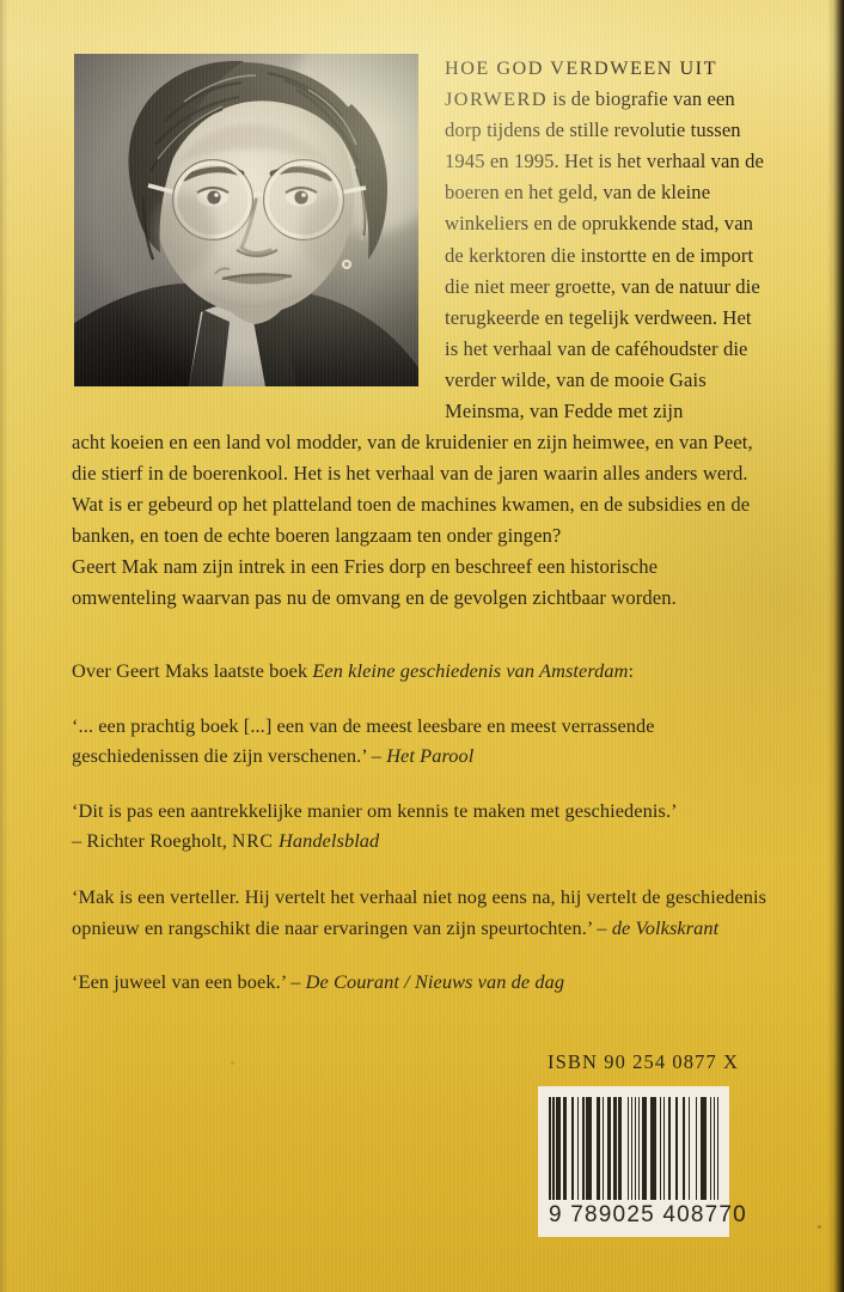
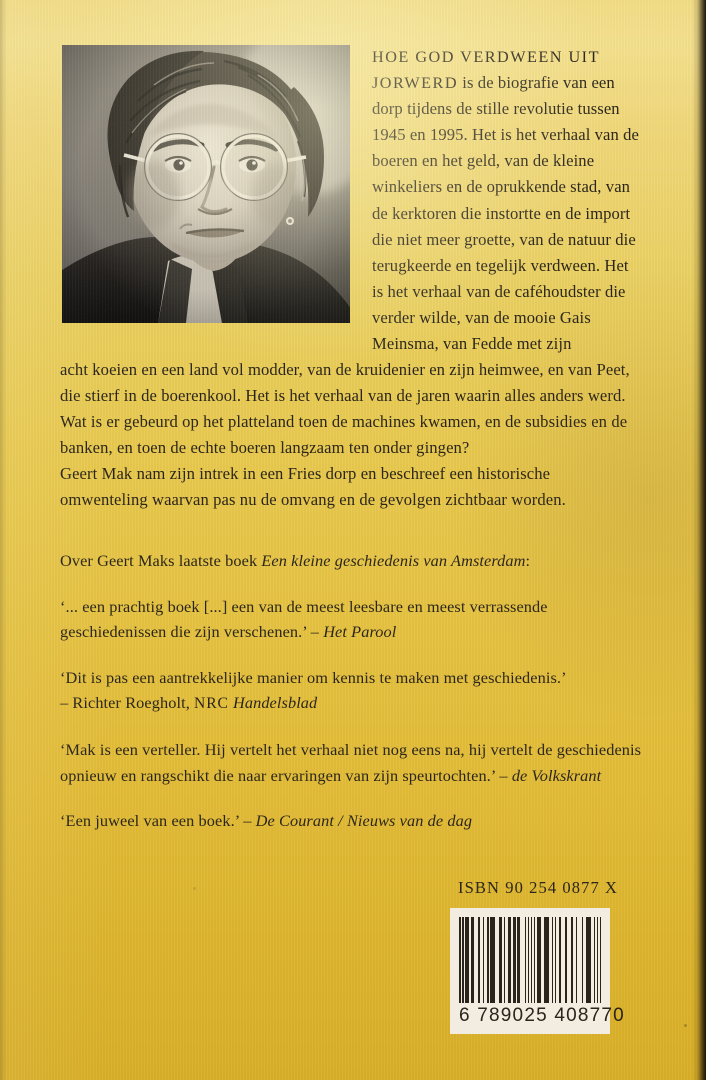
- 9 789025 408770
+ 6 789025 408770
